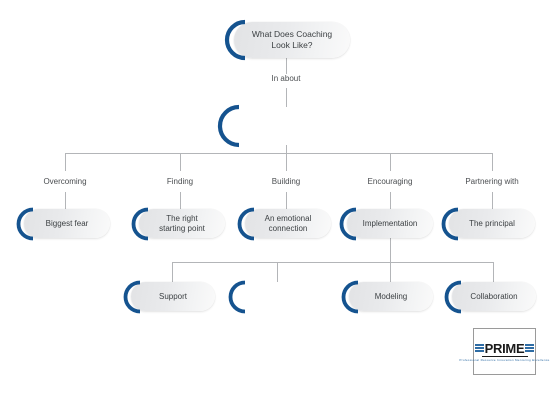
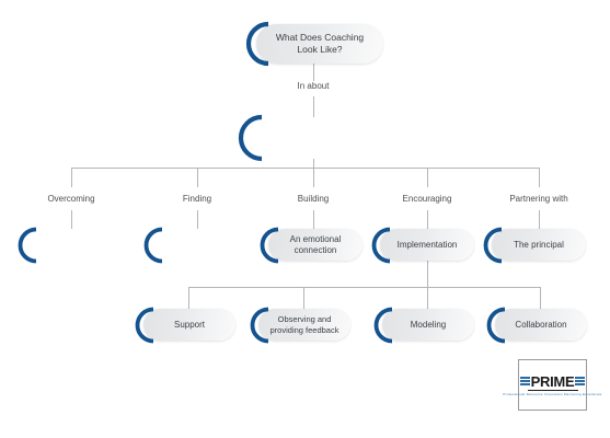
  What Does Coaching
  Look Like?
  In about
  Overcoming
  Finding
  Building
  Encouraging
  Partnering with
- Biggest fear
- The right
- starting point
  An emotional
  connection
  Implementation
  The principal
  Support
+ Observing and
+ providing feedback
  Modeling
  Collaboration
  PRIME
